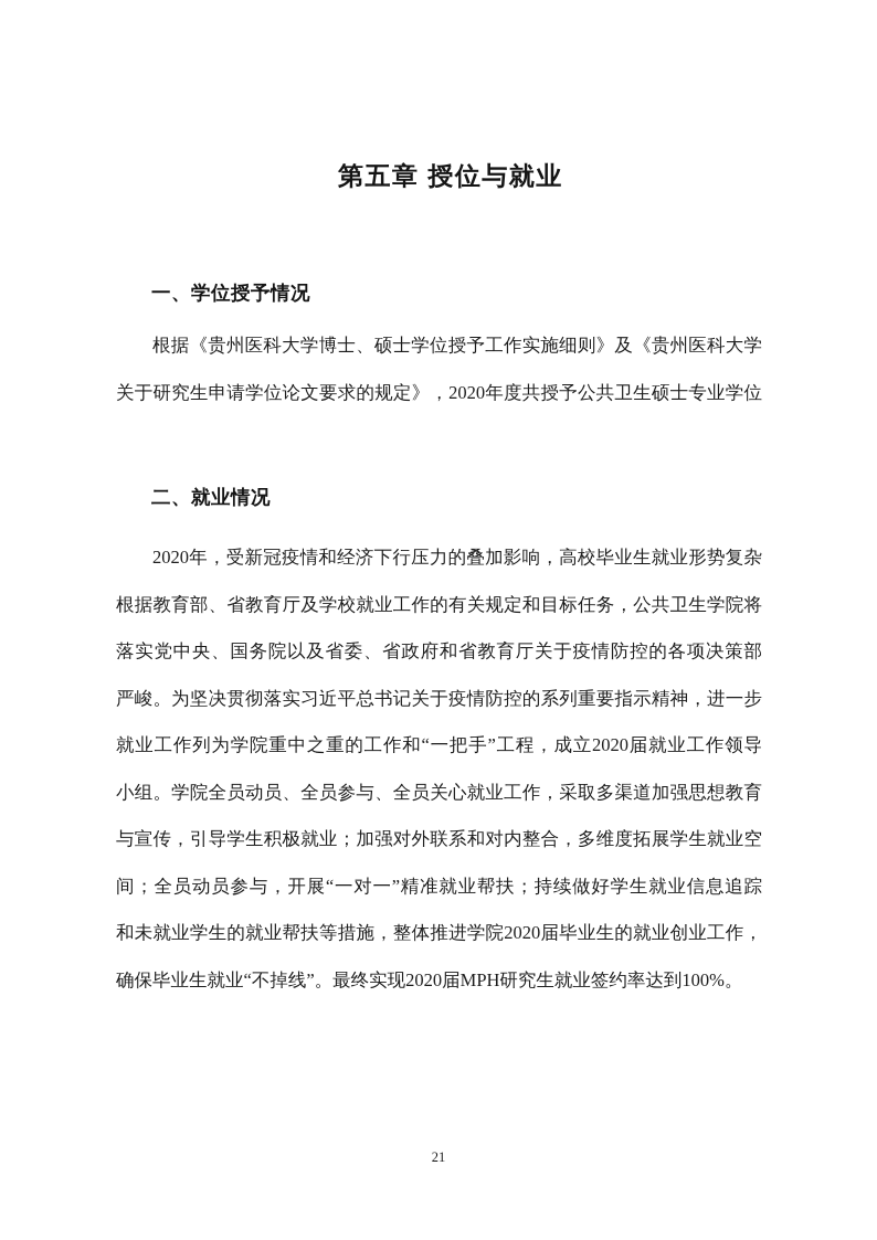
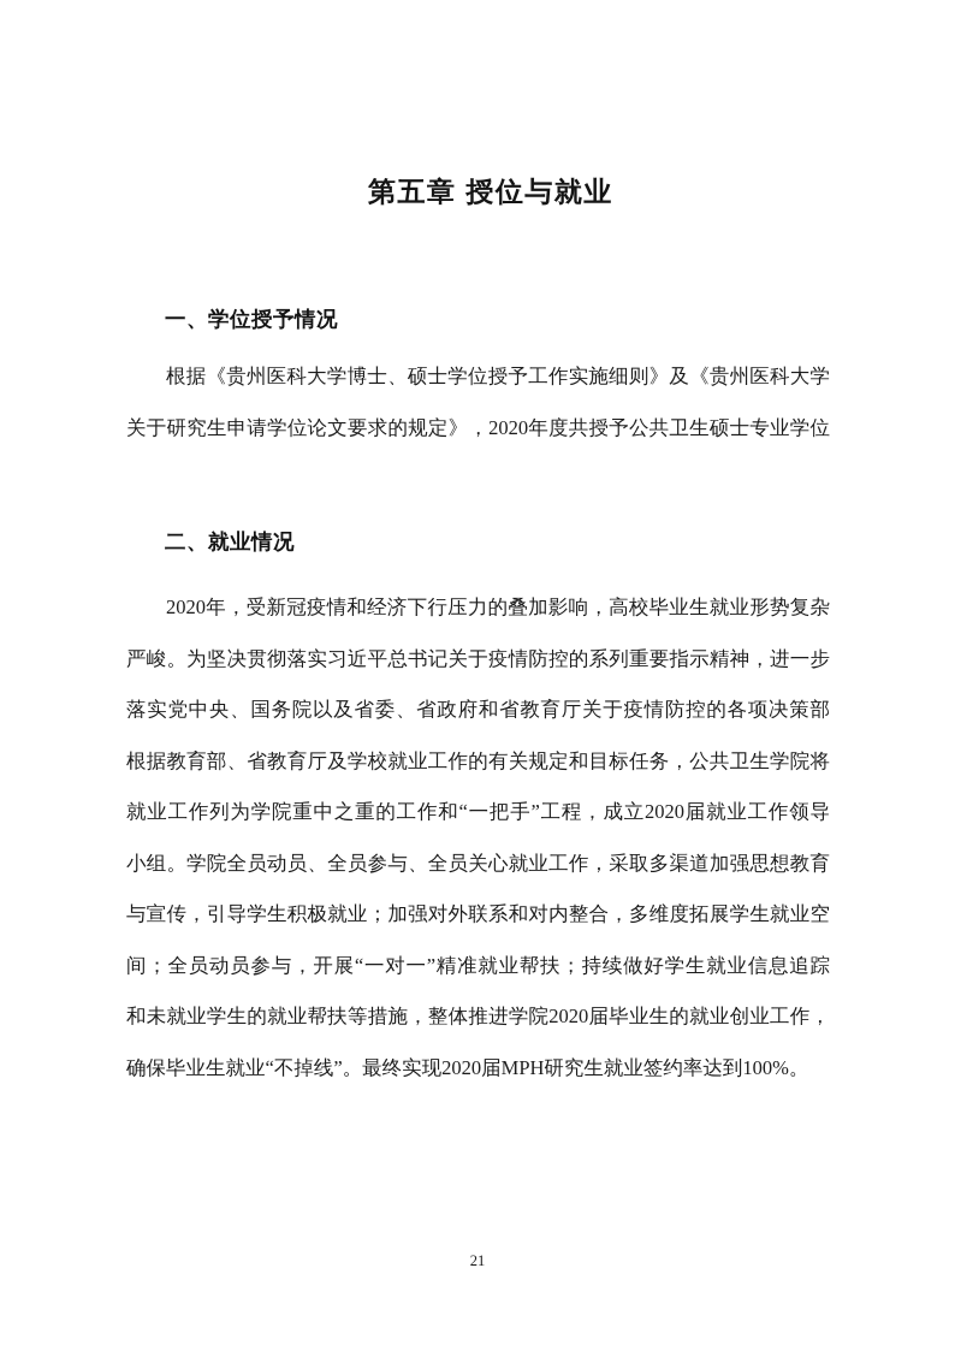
  第五章 授位与就业
  一、学位授予情况
  根据《贵州医科大学博士、硕士学位授予工作实施细则》及《贵州医科大学
  关于研究生申请学位论文要求的规定》，2020年度共授予公共卫生硕士专业学位
  二、就业情况
  2020年，受新冠疫情和经济下行压力的叠加影响，高校毕业生就业形势复杂
- 根据教育部、省教育厅及学校就业工作的有关规定和目标任务，公共卫生学院将
+ 严峻。为坚决贯彻落实习近平总书记关于疫情防控的系列重要指示精神，进一步
  落实党中央、国务院以及省委、省政府和省教育厅关于疫情防控的各项决策部
- 严峻。为坚决贯彻落实习近平总书记关于疫情防控的系列重要指示精神，进一步
+ 根据教育部、省教育厅及学校就业工作的有关规定和目标任务，公共卫生学院将
  就业工作列为学院重中之重的工作和“一把手”工程，成立2020届就业工作领导
  小组。学院全员动员、全员参与、全员关心就业工作，采取多渠道加强思想教育
  与宣传，引导学生积极就业；加强对外联系和对内整合，多维度拓展学生就业空
  间；全员动员参与，开展“一对一”精准就业帮扶；持续做好学生就业信息追踪
  和未就业学生的就业帮扶等措施，整体推进学院2020届毕业生的就业创业工作，
  确保毕业生就业“不掉线”。最终实现2020届MPH研究生就业签约率达到100%。
  21
